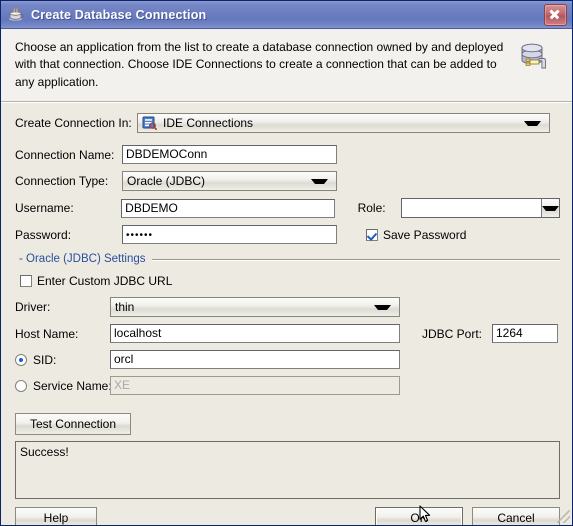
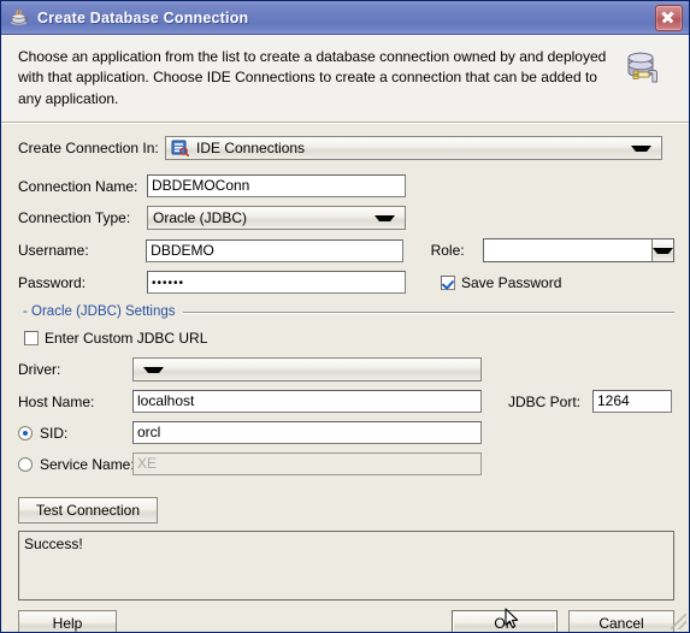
  Create Database Connection
- Choose an application from the list to create a database connection owned by and deployed with that connection. Choose IDE Connections to create a connection that can be added to any application.
+ Choose an application from the list to create a database connection owned by and deployed with that application. Choose IDE Connections to create a connection that can be added to any application.
  Create Connection In:
  IDE Connections
  Connection Name:
  DBDEMOConn
  Connection Type:
  Oracle (JDBC)
  Username:
  DBDEMO
  Role:
  Password:
  ••••••
  Save Password
  - Oracle (JDBC) Settings
  Enter Custom JDBC URL
  Driver:
- thin
  Host Name:
  localhost
  JDBC Port:
  1264
  SID:
  orcl
  Service Name
  XE
  Test Connection
  Success!
  Help
  Cancel
